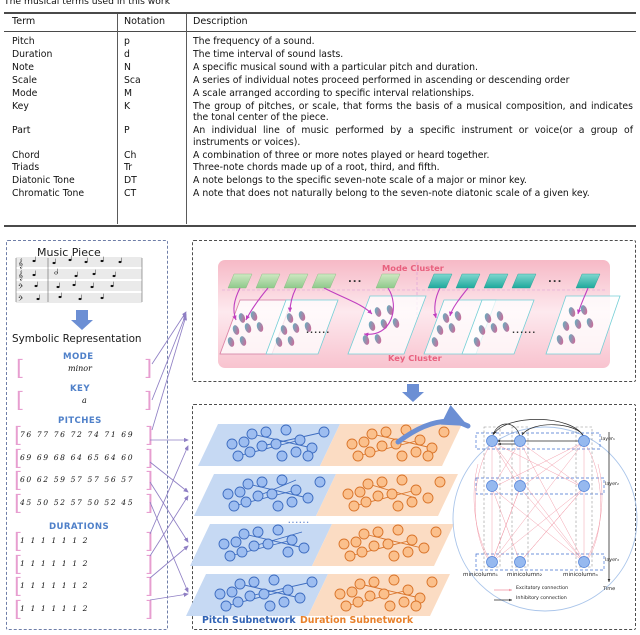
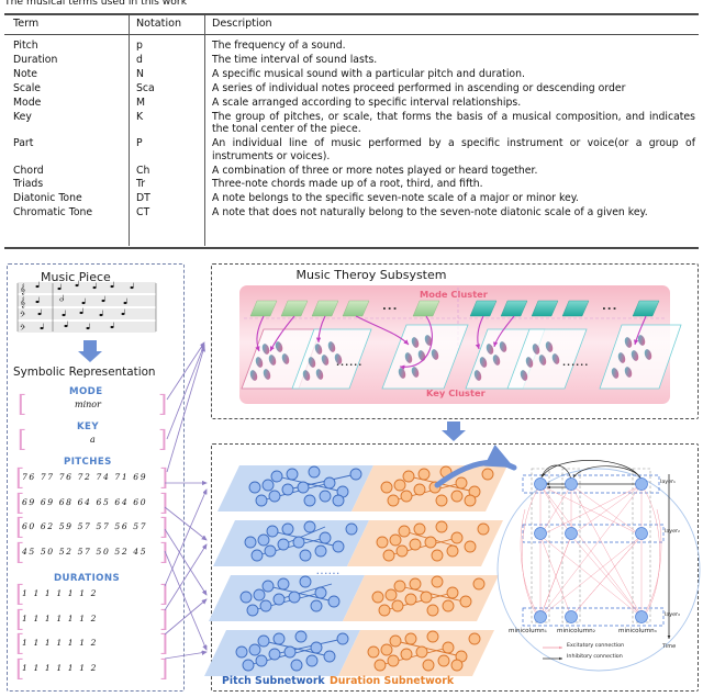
  The musical terms used in this work
  Term
  Notation
  Description
  Pitch
  p
  The frequency of a sound.
  Duration
  d
  The time interval of sound lasts.
  Note
  N
  A specific musical sound with a particular pitch and duration.
  Scale
  Sca
  A series of individual notes proceed performed in ascending or descending order
  Mode
  M
  A scale arranged according to specific interval relationships.
  Key
  K
  The group of pitches, or scale, that forms the basis of a musical composition, and indicates the tonal center of the piece.
  Part
  P
  An individual line of music performed by a specific instrument or voice(or a group of instruments or voices).
  Chord
  Ch
  A combination of three or more notes played or heard together.
  Triads
  Tr
  Three-note chords made up of a root, third, and fifth.
  Diatonic Tone
  DT
  A note belongs to the specific seven-note scale of a major or minor key.
  Chromatic Tone
  CT
  A note that does not naturally belong to the seven-note diatonic scale of a given key.
  Music Piece
  𝄞
  𝄞
  𝄢
  𝄢
  Symbolic Representation
  MODE
  [
  ]
  minor
  KEY
  [
  ]
  a
  PITCHES
  [
  ]
  76 77 76 72 74 71 69
  [
  ]
  69 69 68 64 65 64 60
  [
  ]
  60 62 59 57 57 56 57
  [
  ]
  45 50 52 57 50 52 45
  DURATIONS
  [
  ]
  1 1 1 1 1 1 2
  [
  ]
  1 1 1 1 1 1 2
  [
  ]
  1 1 1 1 1 1 2
  [
  ]
  1 1 1 1 1 1 2
+ Music Theroy Subsystem
  Mode Cluster
  Key Cluster
  ...
  ...
  ......
  ......
  ......
  Pitch Subnetwork
  Duration Subnetwork
